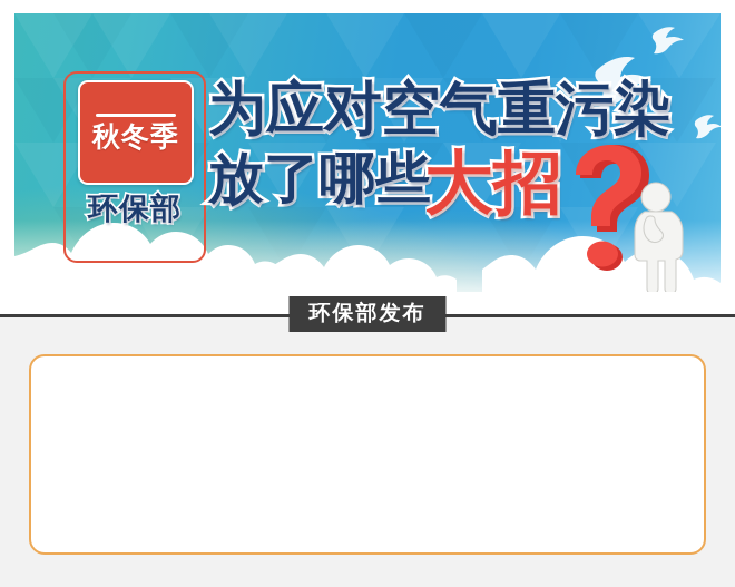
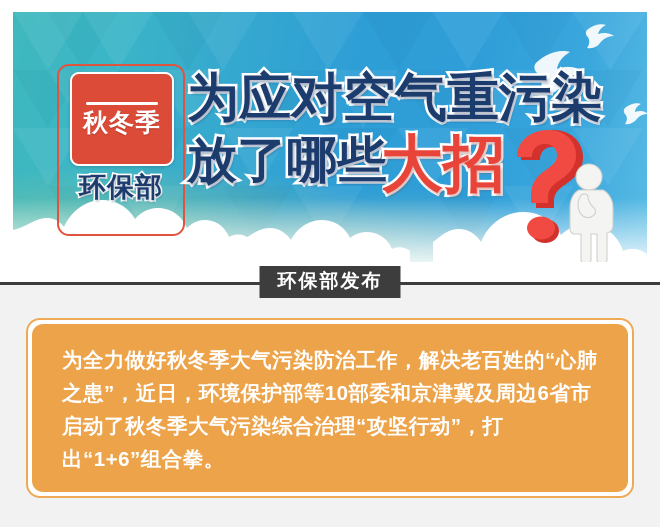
  秋冬季
  环保部
  为应对空气重污染
  放了哪些大招
  环保部发布
+ 为全力做好秋冬季大气污染防治工作，解决老百姓的“心肺之患”，近日，环境保护部等10部委和京津冀及周边6省市启动了秋冬季大气污染综合治理“攻坚行动”，打出“1+6”组合拳。
